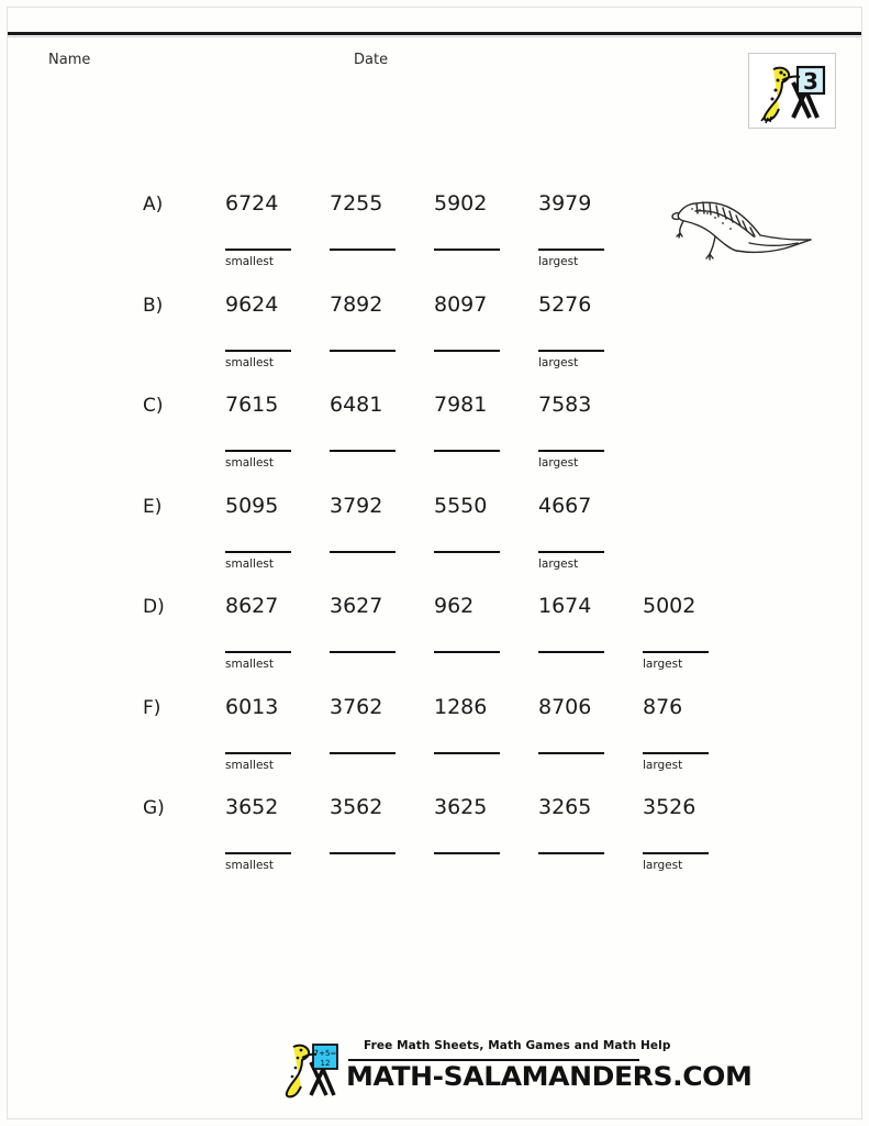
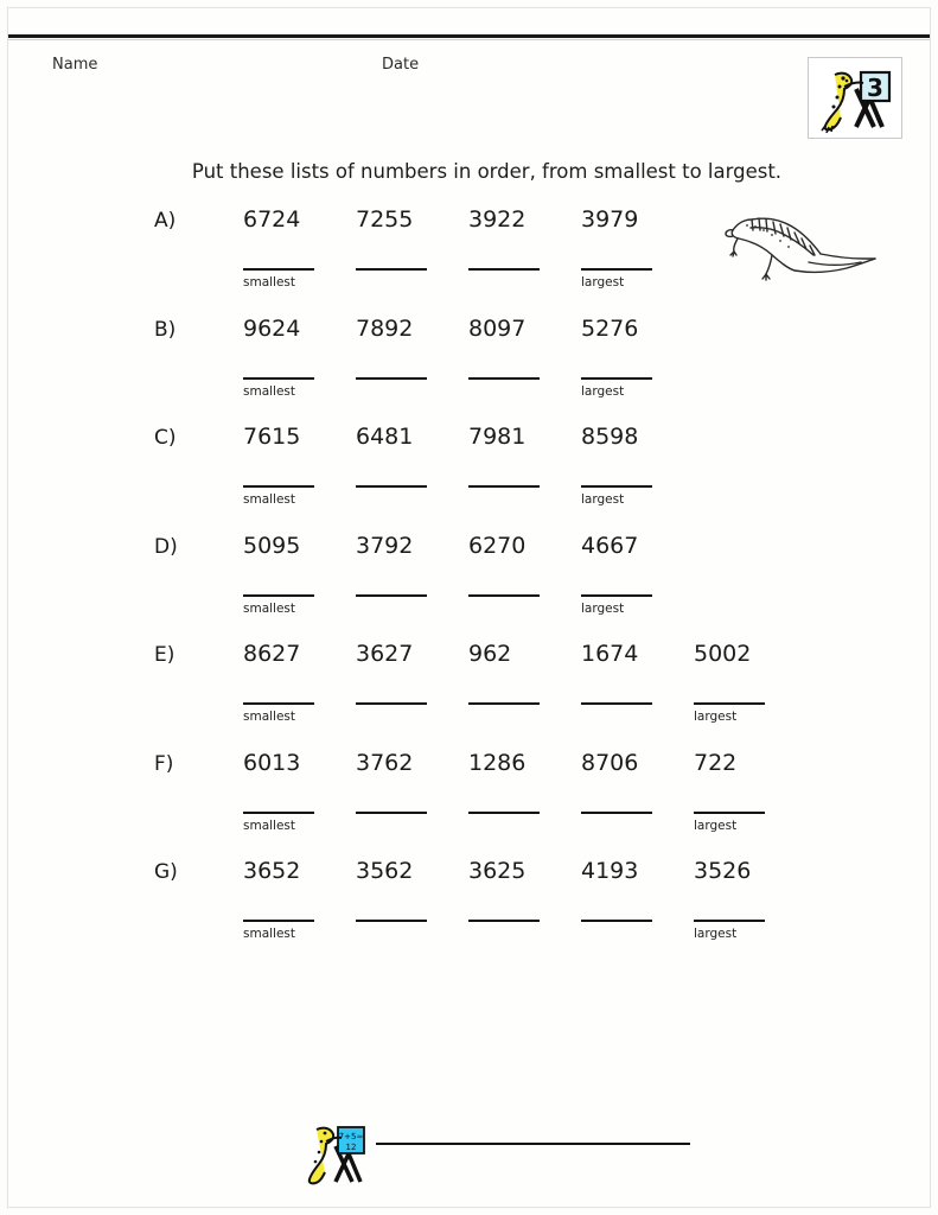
  Name
  Date
+ Put these lists of numbers in order, from smallest to largest.
  3
  A)
  6724
  smallest
  7255
- 5902
+ 3922
  3979
  largest
  B)
  9624
  smallest
  7892
  8097
  5276
  largest
  C)
  7615
  smallest
  6481
  7981
- 7583
+ 8598
  largest
- E)
+ D)
  5095
  smallest
  3792
- 5550
+ 6270
  4667
  largest
- D)
+ E)
  8627
  smallest
  3627
  962
  1674
  5002
  largest
  F)
  6013
  smallest
  3762
  1286
  8706
- 876
+ 722
  largest
  G)
  3652
  smallest
  3562
  3625
- 3265
+ 4193
  3526
  largest
  +5=
  12
- Free Math Sheets, Math Games and Math Help
- MATH-SALAMANDERS.COM
